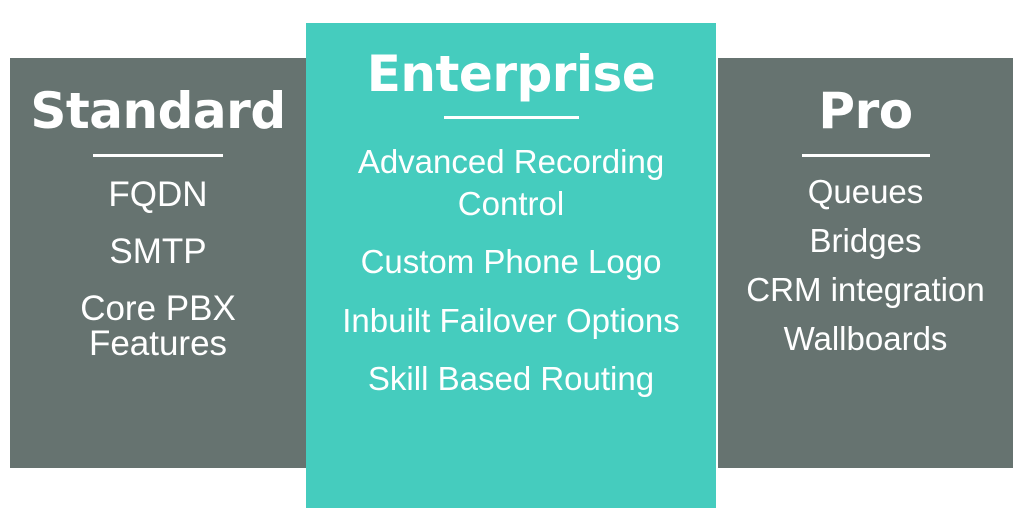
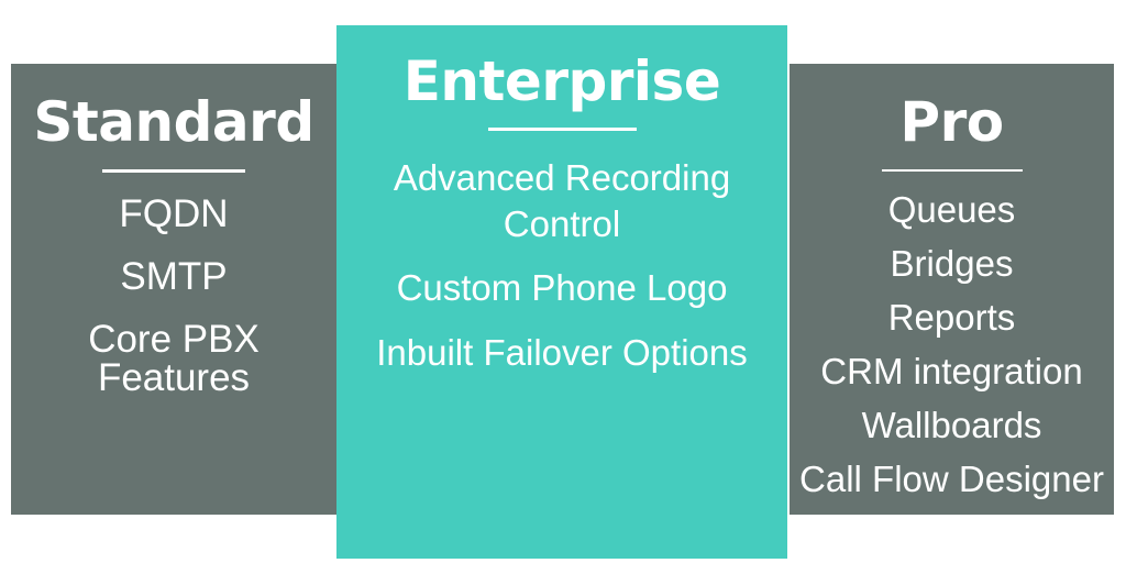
  Standard
  FQDN
  SMTP
  Core PBX Features
  Enterprise
  Advanced Recording Control
  Custom Phone Logo
  Inbuilt Failover Options
- Skill Based Routing
  Pro
  Queues
  Bridges
+ Reports
  CRM integration
  Wallboards
+ Call Flow Designer
